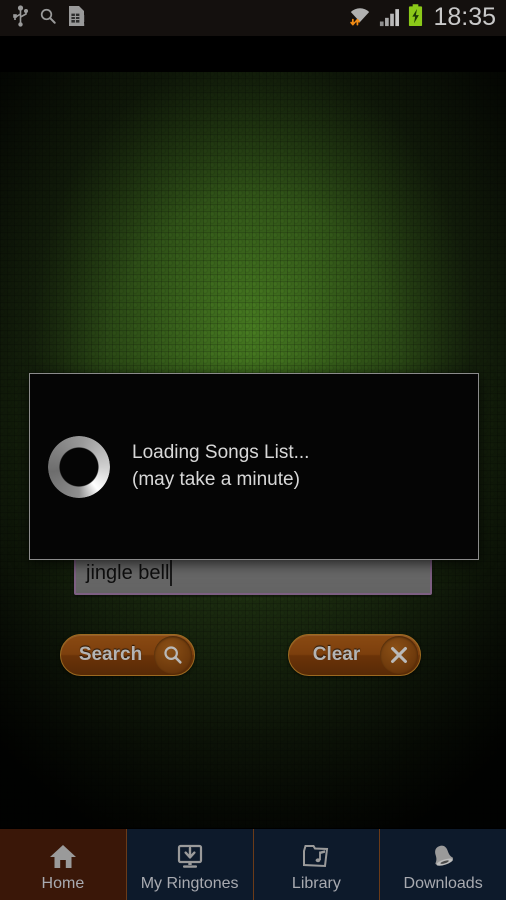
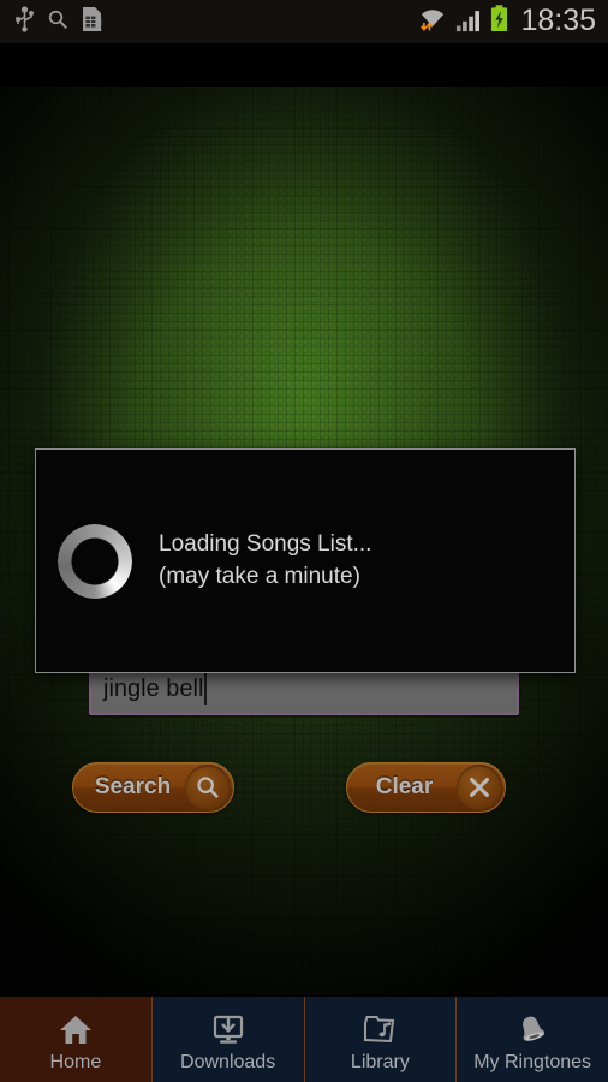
  jingle bell
  Search
  Clear
  18:35
  Loading Songs List...
  (may take a minute)
  Home
- My Ringtones
+ Downloads
  Library
- Downloads
+ My Ringtones
